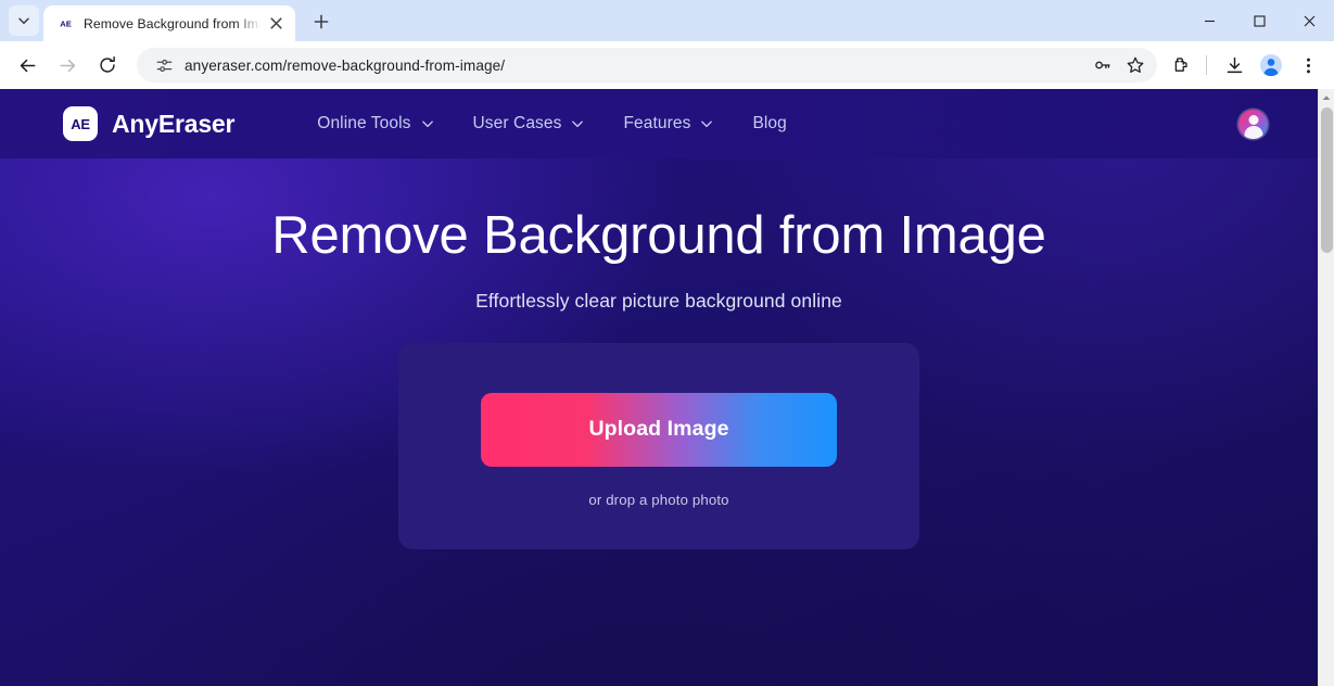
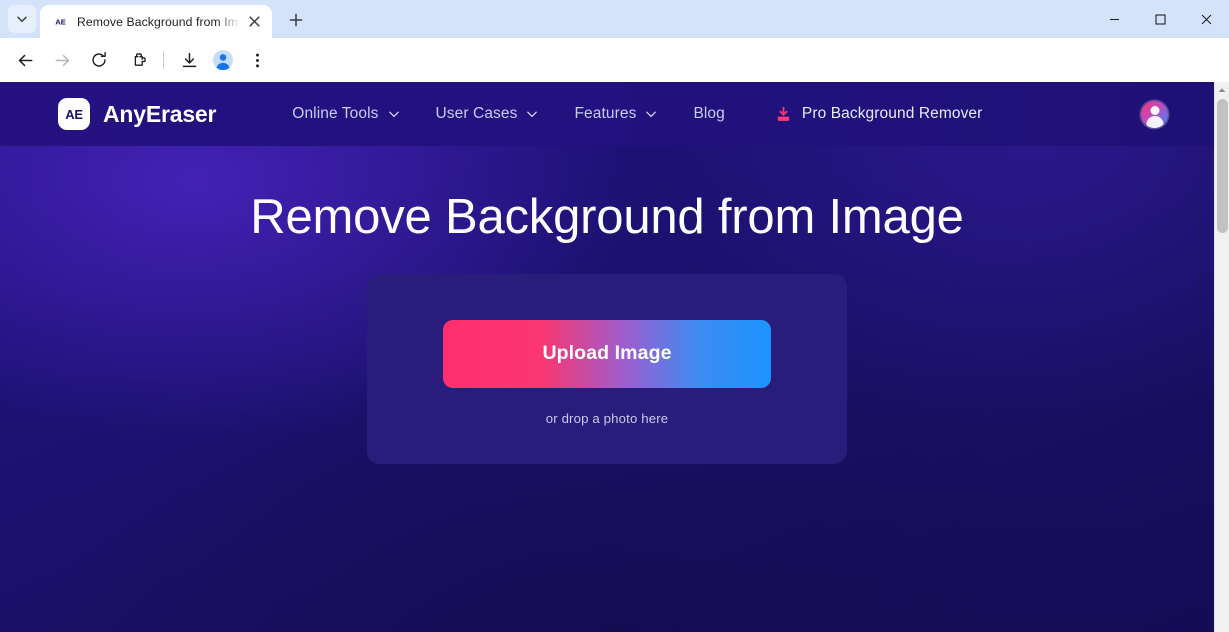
  AE
  Remove Background from Ima
- anyeraser.com/remove-background-from-image/
  AE
  AnyEraser
  Online Tools
  User Cases
  Features
  Blog
+ Pro Background Remover
  Remove Background from Image
- Effortlessly clear picture background online
  Upload Image
- or drop a photo photo
+ or drop a photo here
